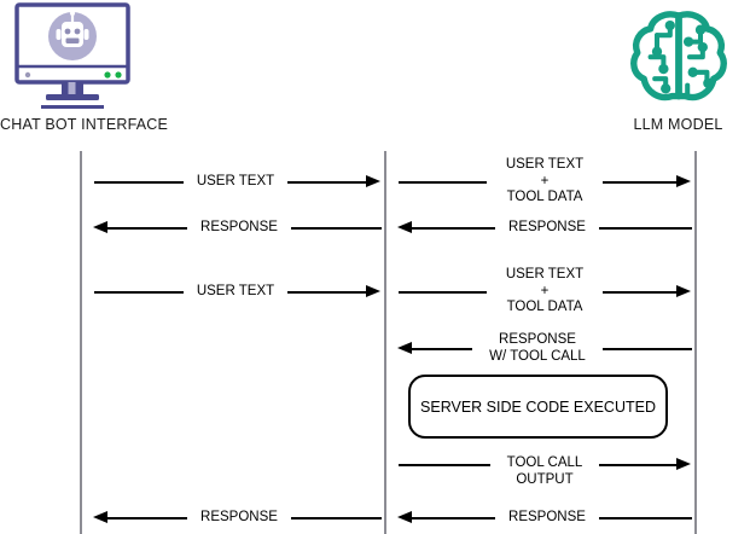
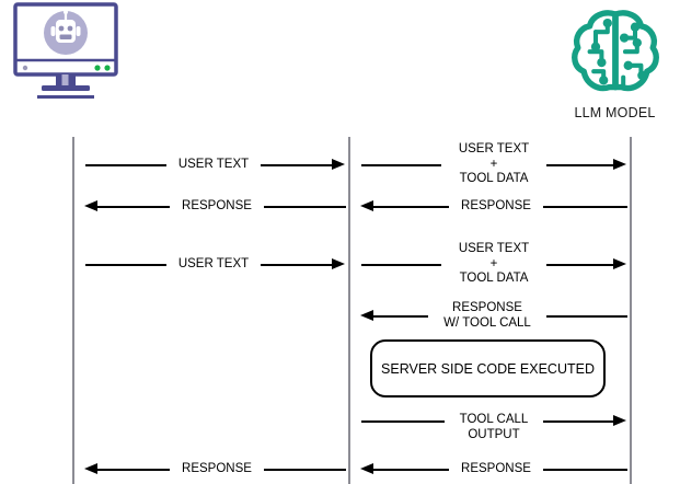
- CHAT BOT INTERFACE
  LLM MODEL
  USER TEXT
  USER TEXT
  +
  TOOL DATA
  RESPONSE
  RESPONSE
  USER TEXT
  USER TEXT
  +
  TOOL DATA
  RESPONSE
  W/ TOOL CALL
  SERVER SIDE CODE EXECUTED
  TOOL CALL
  OUTPUT
  RESPONSE
  RESPONSE
